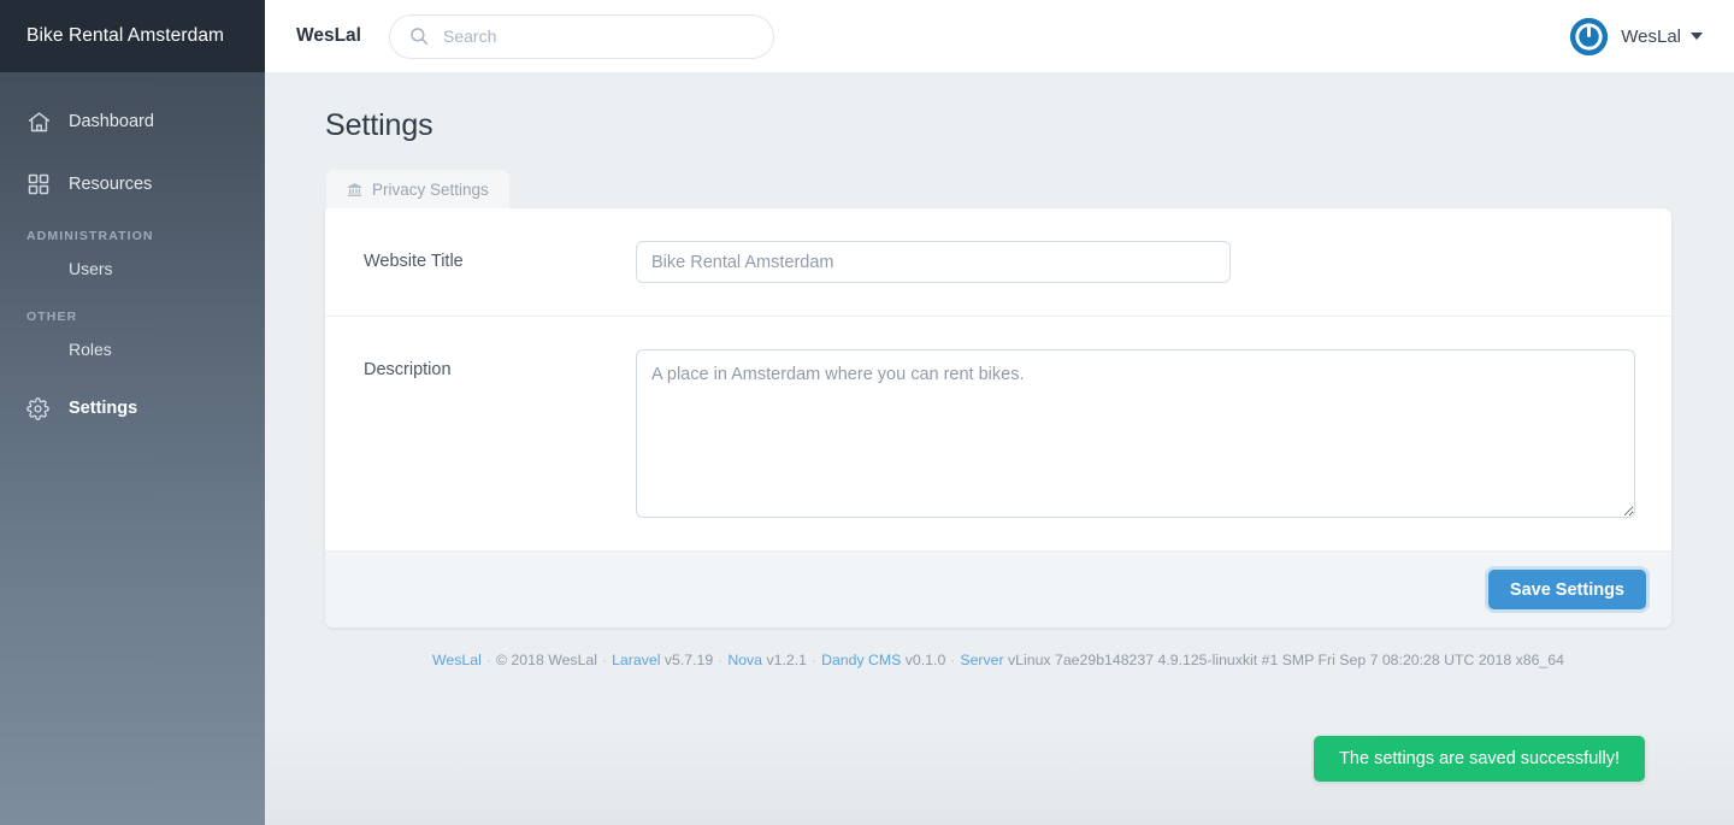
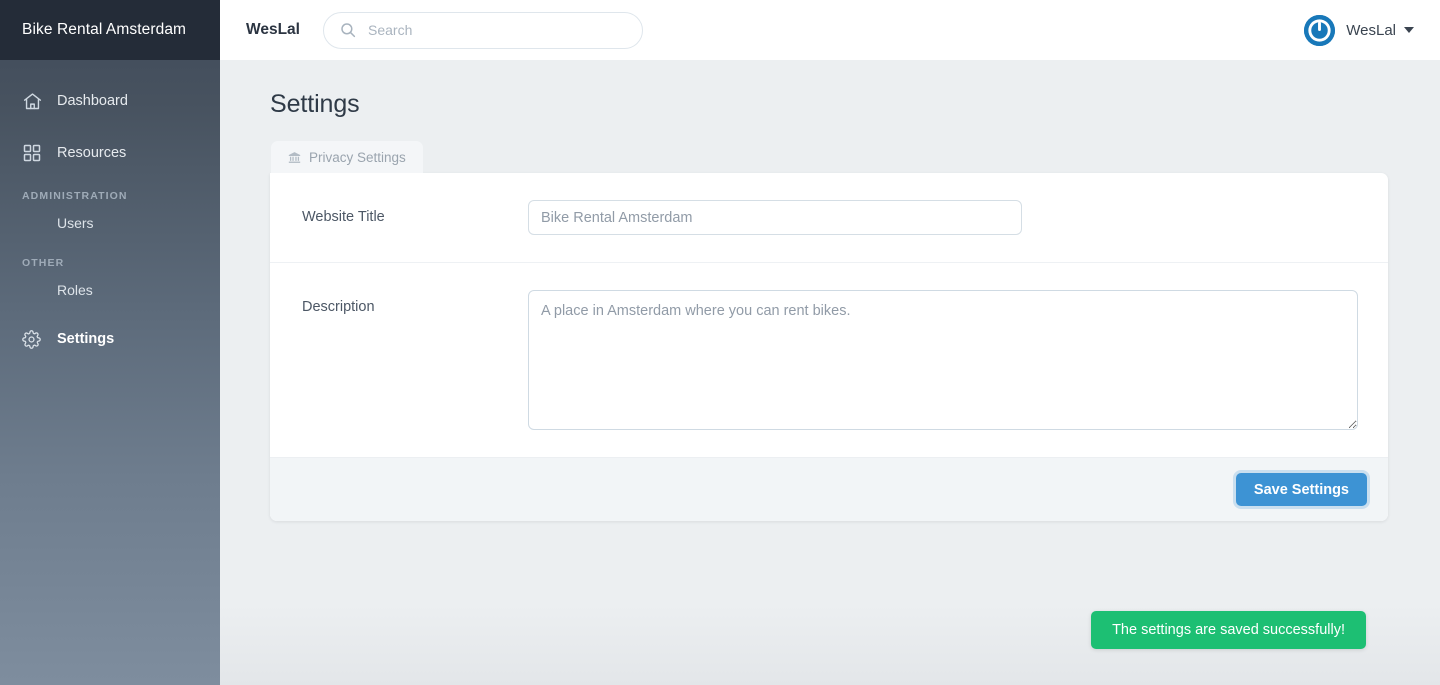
  Bike Rental Amsterdam
  Dashboard
  Resources
  ADMINISTRATION
  Users
  OTHER
  Roles
  Settings
  WesLal
  Search
  WesLal
  Settings
  Privacy Settings
  Website Title
  Bike Rental Amsterdam
  Description
  A place in Amsterdam where you can rent bikes.
  Save Settings
- WesLal · © 2018 WesLal · Laravel v5.7.19 · Nova v1.2.1 · Dandy CMS v0.1.0 · Server vLinux 7ae29b148237 4.9.125-linuxkit #1 SMP Fri Sep 7 08:20:28 UTC 2018 x86_64
  The settings are saved successfully!
